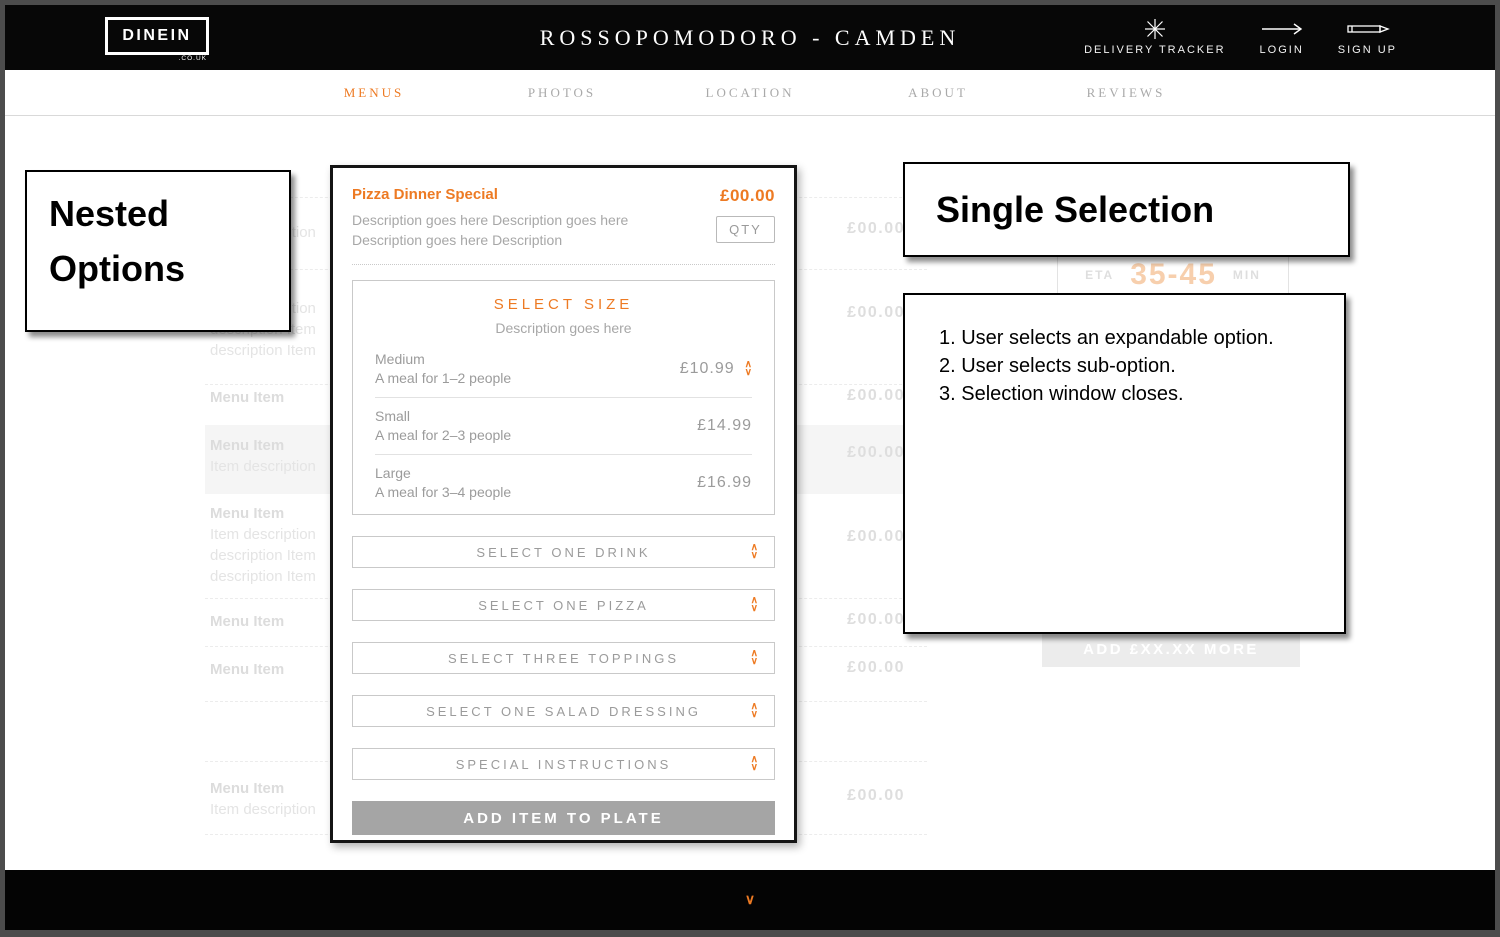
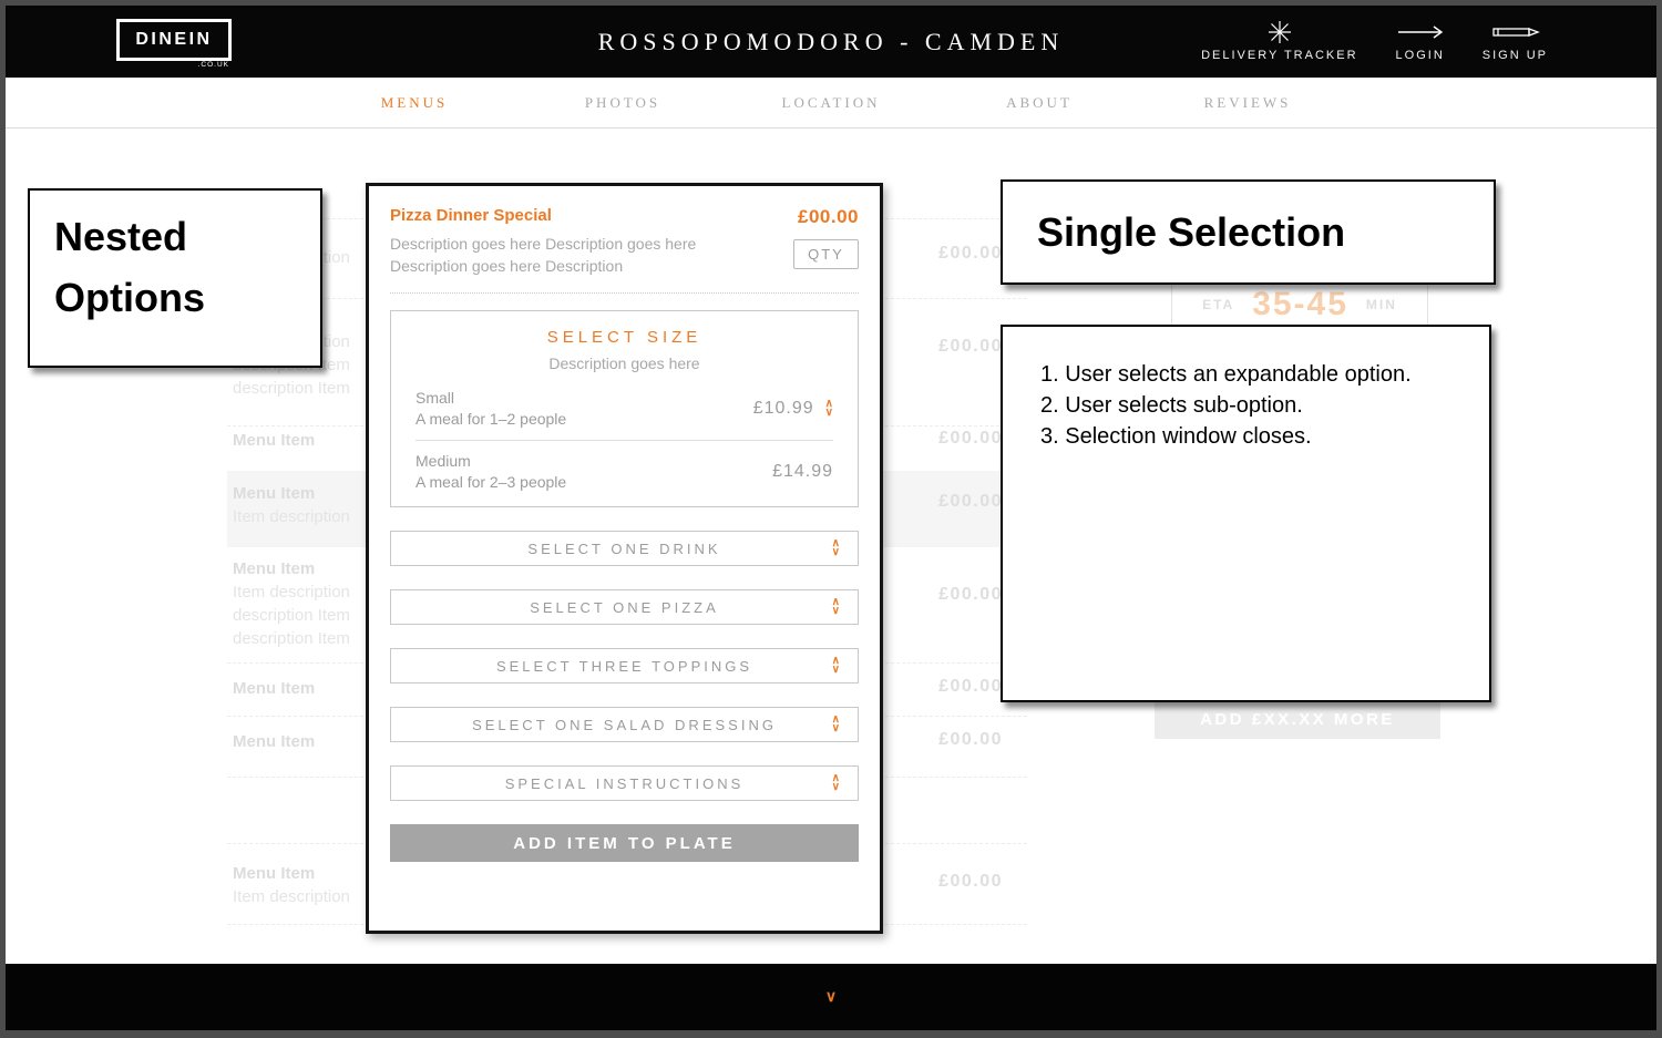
  DINEIN
  ROSSOPOMODORO - CAMDEN
  DELIVERY TRACKER
  LOGIN
  SIGN UP
  MENUS
  PHOTOS
  LOCATION
  ABOUT
  REVIEWS
  £00.00
  description Item
  £00.00
  Menu Item
  £00.00
  Menu Item
  £00.00
  Menu Item
  Item description
  description Item
  description Item
  £00.00
  Menu Item
  £00.00
  Menu Item
  £00.00
  Menu Item
  Item description
  £00.00
  ETA
  35-45
  MIN
  ADD £XX.XX MORE
  Pizza Dinner Special
  Description goes here Description goes here Description goes here Description
  £00.00
  QTY
  SELECT SIZE
  Description goes here
- Medium
+ Small
  A meal for 1–2 people
  £10.99
  ∧
  ∨
- Small
+ Medium
  A meal for 2–3 people
  £14.99
- Large
- A meal for 3–4 people
- £16.99
  SELECT ONE DRINK
  ∧
  ∨
  SELECT ONE PIZZA
  ∧
  ∨
  SELECT THREE TOPPINGS
  ∧
  ∨
  SELECT ONE SALAD DRESSING
  ∧
  ∨
  SPECIAL INSTRUCTIONS
  ∧
  ∨
  ADD ITEM TO PLATE
  Nested Options
  Single Selection
  1. User selects an expandable option.
  2. User selects sub-option.
  3. Selection window closes.
  ∨
